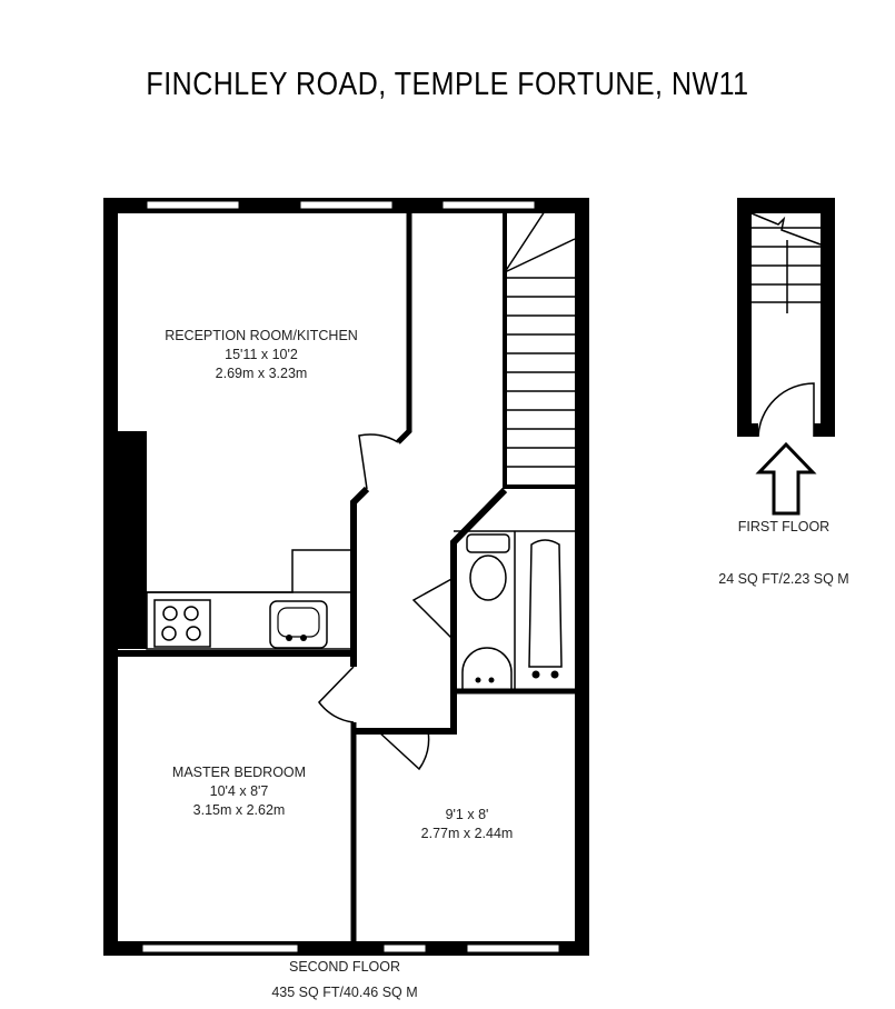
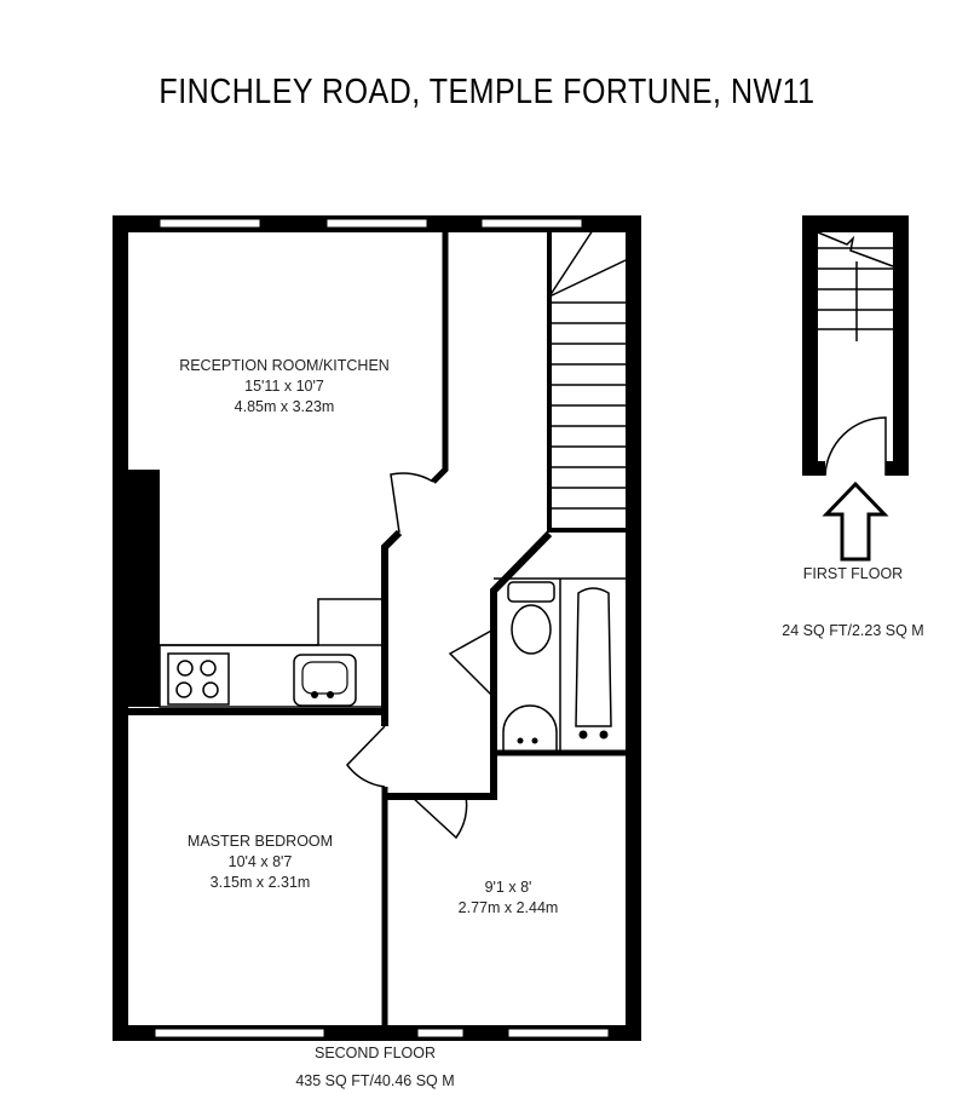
  FINCHLEY ROAD, TEMPLE FORTUNE, NW11
  RECEPTION ROOM/KITCHEN
- 15'11 x 10'2
+ 15'11 x 10'7
- 2.69m x 3.23m
+ 4.85m x 3.23m
  MASTER BEDROOM
  10'4 x 8'7
- 3.15m x 2.62m
+ 3.15m x 2.31m
  9'1 x 8'
  2.77m x 2.44m
  SECOND FLOOR
  435 SQ FT/40.46 SQ M
  FIRST FLOOR
  24 SQ FT/2.23 SQ M
